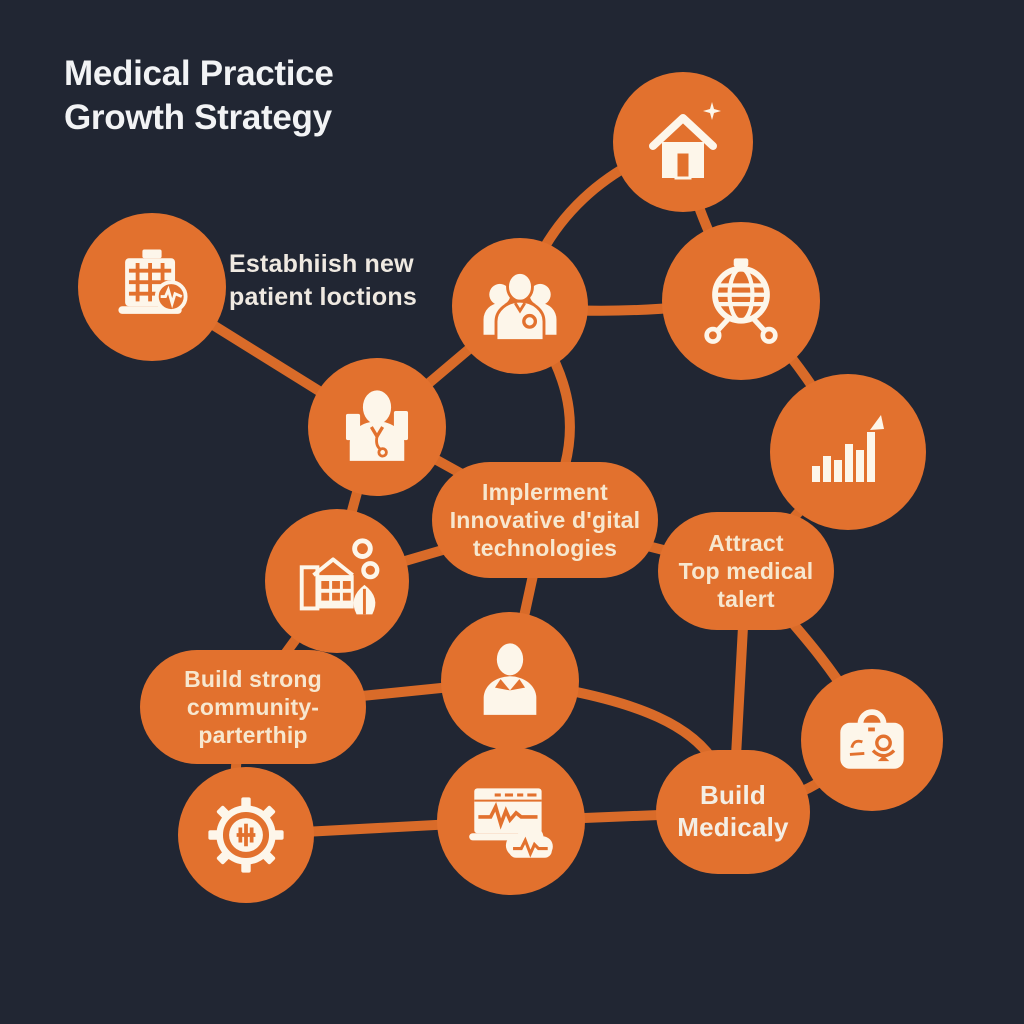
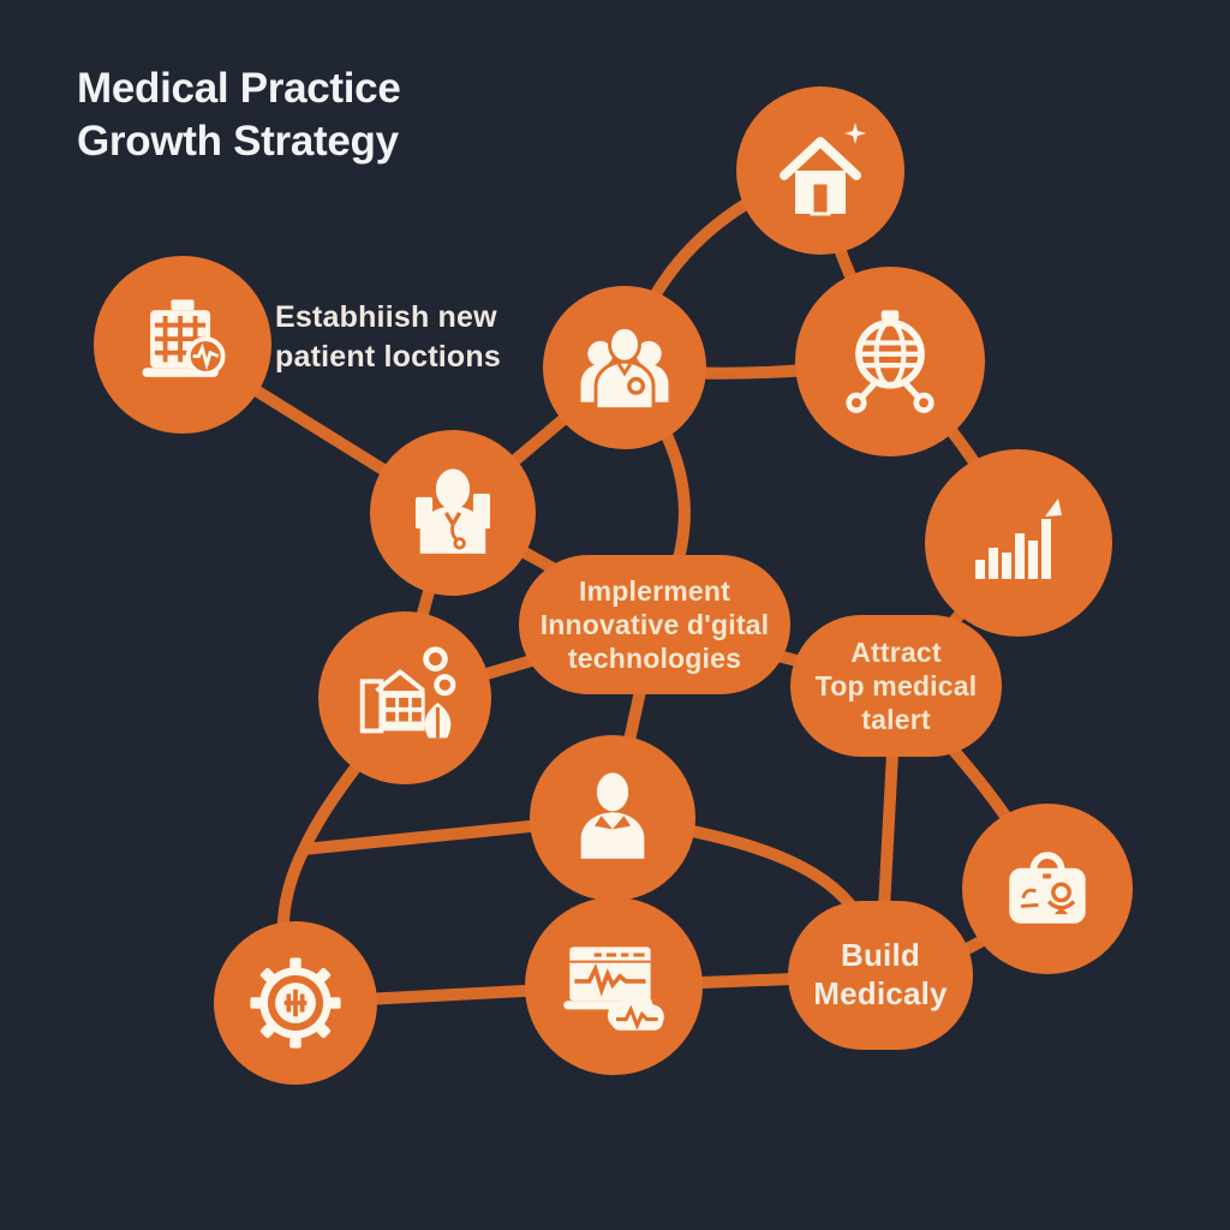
  Medical Practice
  Growth Strategy
  Estabhiish new
  patient loctions
  Implerment
  Innovative d'gital
  technologies
  Attract
  Top medical
  talert
- Build strong
- community-
- parterthip
  Build
  Medicaly
